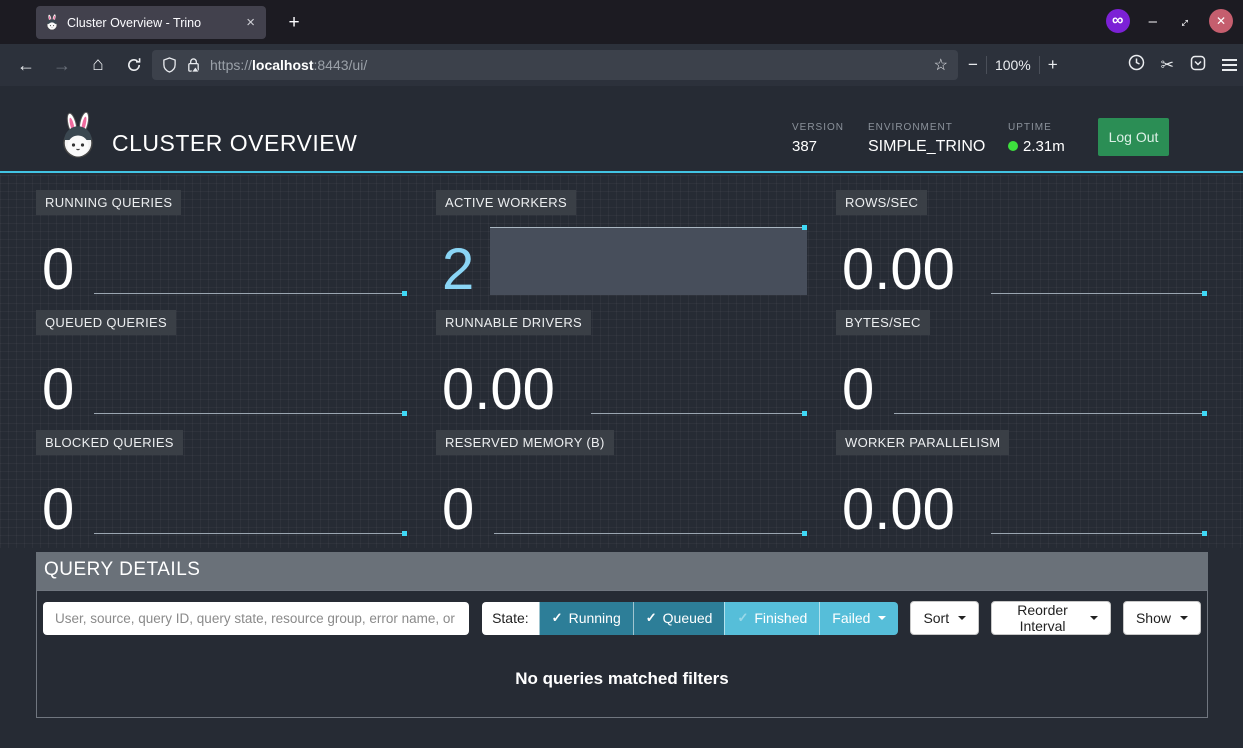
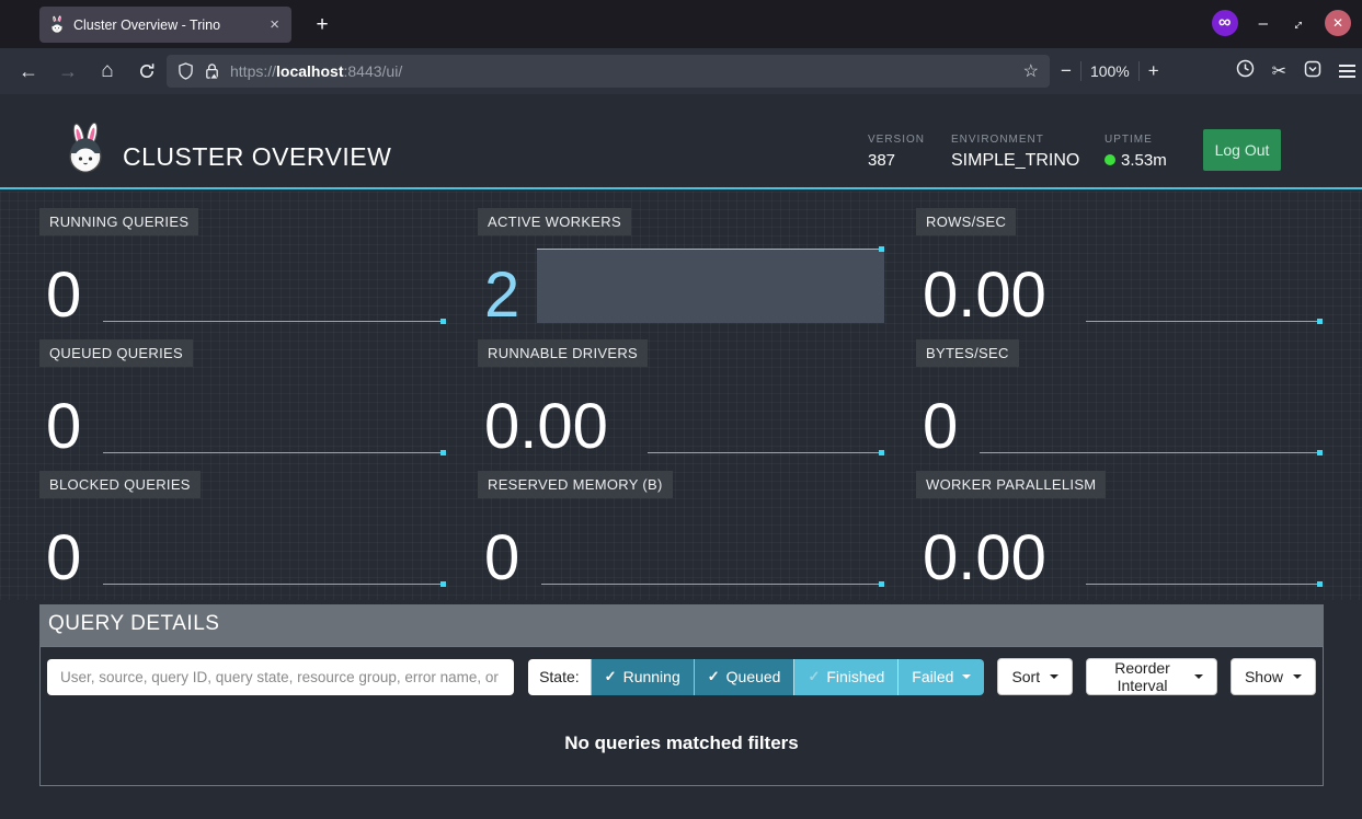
  Cluster Overview - Trino
  ×
  +
  ∞
  –
  ✕
  ←
  →
  ⌂
  https://localhost:8443/ui/
  ☆
  −
  100%
  +
  ✂
  CLUSTER OVERVIEW
  VERSION
  387
  ENVIRONMENT
  SIMPLE_TRINO
  UPTIME
- 2.31m
+ 3.53m
  Log Out
  RUNNING QUERIES
  0
  ACTIVE WORKERS
  2
  ROWS/SEC
  0.00
  QUEUED QUERIES
  0
  RUNNABLE DRIVERS
  0.00
  BYTES/SEC
  0
  BLOCKED QUERIES
  0
  RESERVED MEMORY (B)
  0
  WORKER PARALLELISM
  0.00
  QUERY DETAILS
  User, source, query ID, query state, resource group, error name, or
  State:
  ✓
  Running
  ✓
  Queued
  ✓
  Finished
  Failed
  Sort
  Reorder Interval
  Show
  No queries matched filters
